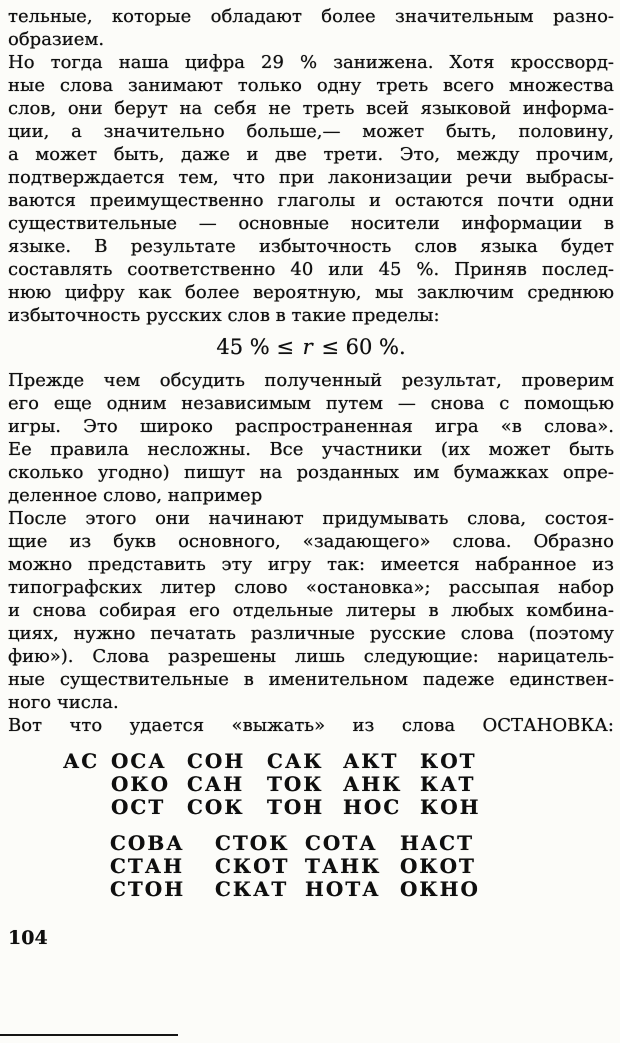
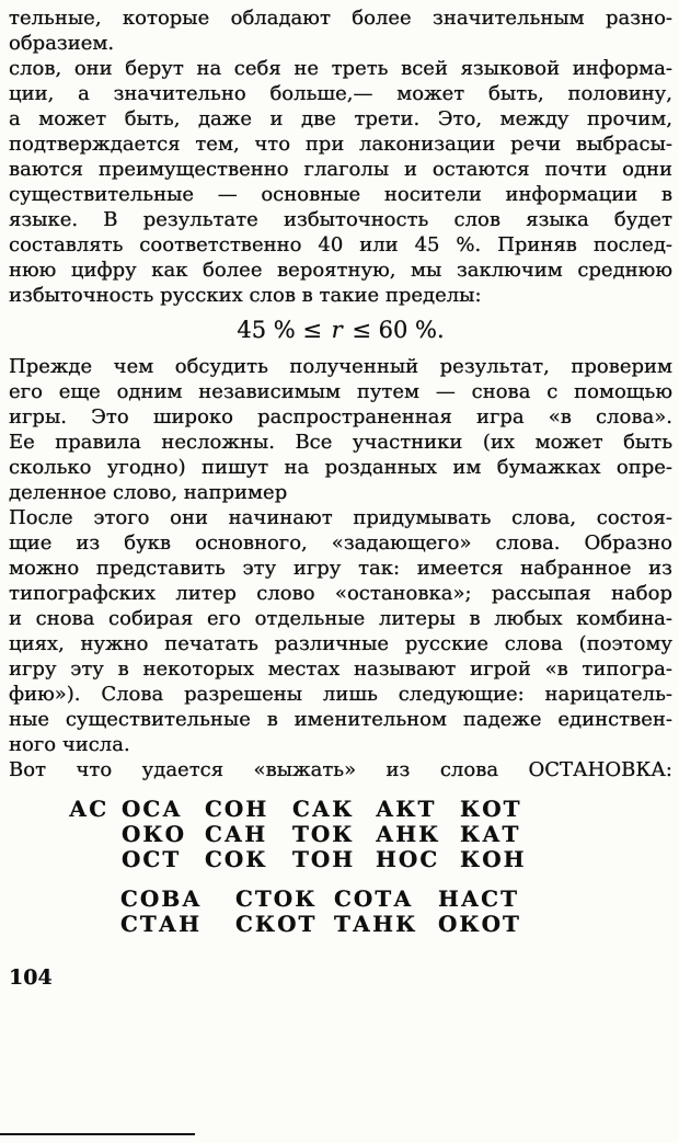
  тельные, которые обладают более значительным разно-
  образием.
- Но тогда наша цифра 29 % занижена. Хотя кроссворд-
- ные слова занимают только одну треть всего множества
  слов, они берут на себя не треть всей языковой информа-
  ции, а значительно больше,— может быть, половину,
  а может быть, даже и две трети. Это, между прочим,
  подтверждается тем, что при лаконизации речи выбрасы-
  ваются преимущественно глаголы и остаются почти одни
  существительные — основные носители информации в
  языке. В результате избыточность слов языка будет
  составлять соответственно 40 или 45 %. Приняв послед-
  нюю цифру как более вероятную, мы заключим среднюю
  избыточность русских слов в такие пределы:
  45 % ≤ r ≤ 60 %.
  Прежде чем обсудить полученный результат, проверим
  его еще одним независимым путем — снова с помощью
  игры. Это широко распространенная игра «в слова».
  Ее правила несложны. Все участники (их может быть
  сколько угодно) пишут на розданных им бумажках опре-
  деленное слово, например
  После этого они начинают придумывать слова, состоя-
  щие из букв основного, «задающего» слова. Образно
  можно представить эту игру так: имеется набранное из
  типографских литер слово «остановка»; рассыпая набор
  и снова собирая его отдельные литеры в любых комбина-
  циях, нужно печатать различные русские слова (поэтому
+ игру эту в некоторых местах называют игрой «в типогра-
  фию»). Слова разрешены лишь следующие: нарицатель-
  ные существительные в именительном падеже единствен-
  ного числа.
  Вот что удается «выжать» из слова ОСТАНОВКА:
  АС
  ОСА
  СОН
  САК
  АКТ
  КОТ
  ОКО
  САН
  ТОК
  АНК
  КАТ
  ОСТ
  СОК
  ТОН
  НОС
  КОН
  СОВА
  СТОК
  СОТА
  НАСТ
  СТАН
  СКОТ
  ТАНК
  ОКОТ
- СТОН
- СКАТ
- НОТА
- ОКНО
  104
